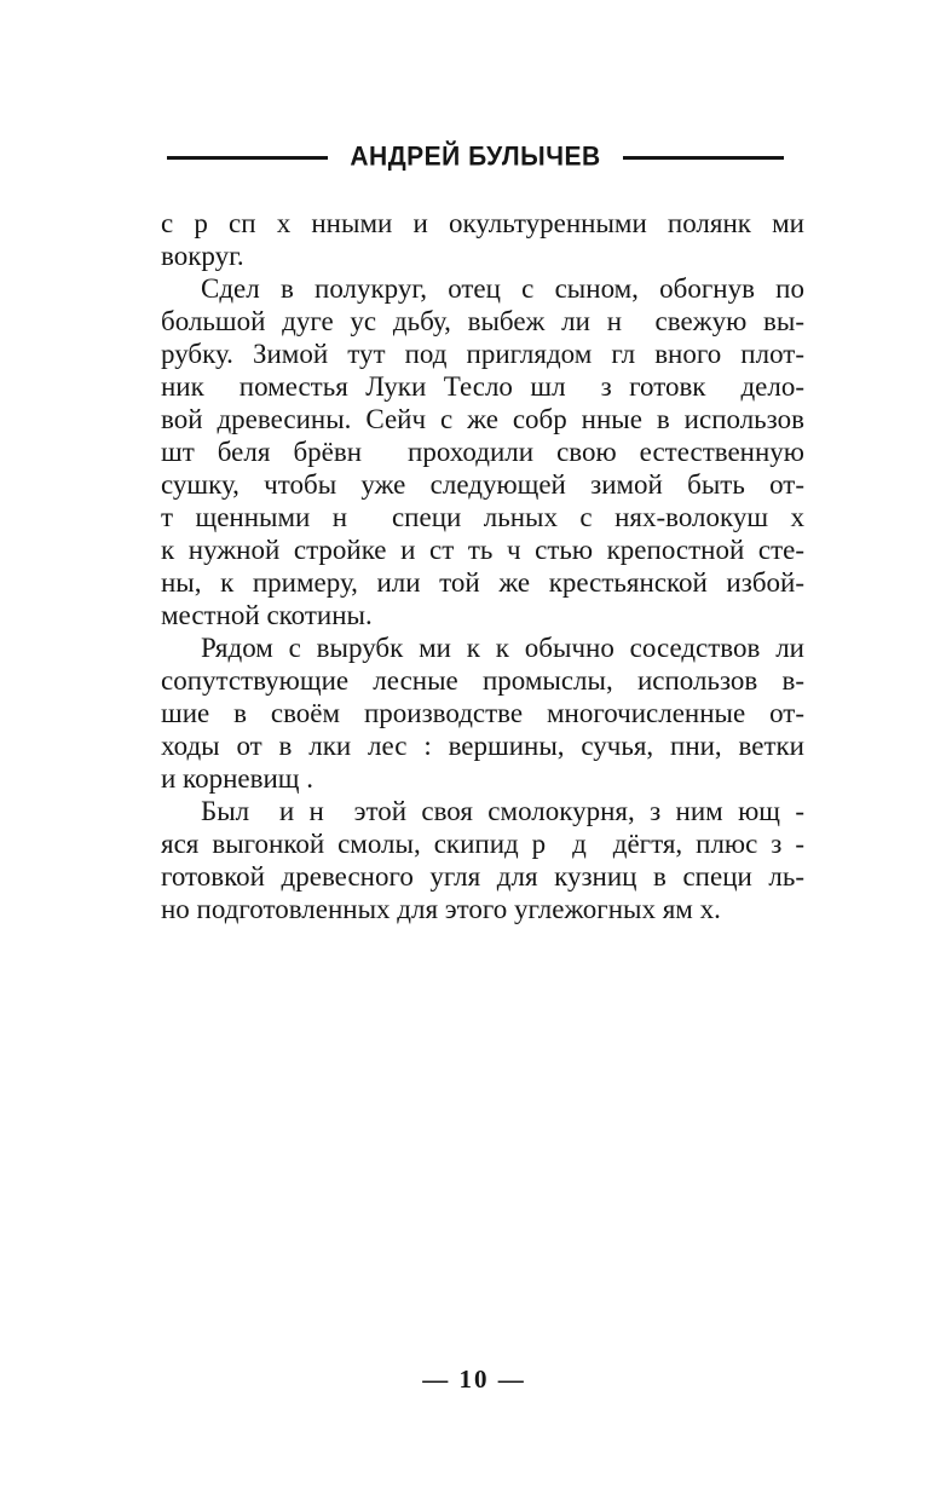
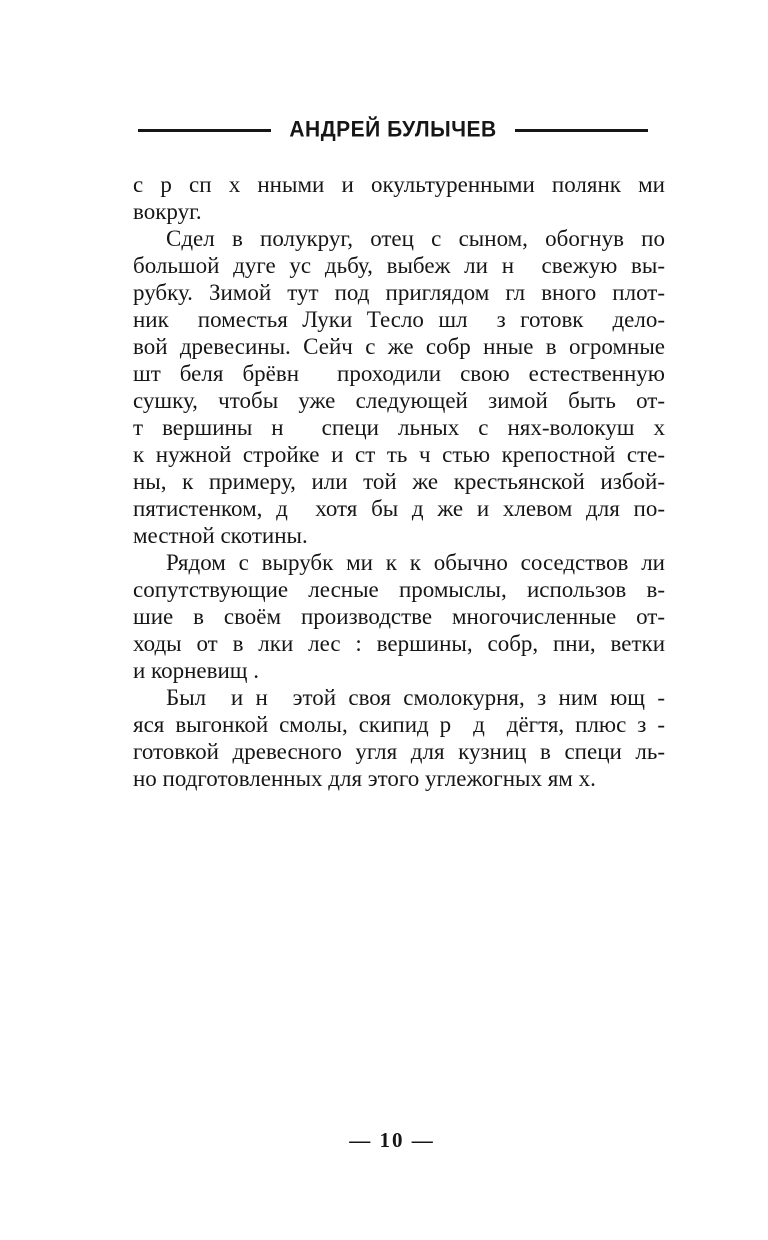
  АНДРЕЙ БУЛЫЧЕВ
  с р сп х нными и окультуренными полянк ми
  вокруг.
  Сдел в полукруг, отец с сыном, обогнув по
  большой дуге ус дьбу, выбеж ли н свежую вы-
  рубку. Зимой тут под приглядом гл вного плот-
  ник поместья Луки Тесло шл з готовк дело-
- вой древесины. Сейч с же собр нные в использов
+ вой древесины. Сейч с же собр нные в огромные
  шт беля брёвн проходили свою естественную
  сушку, чтобы уже следующей зимой быть от-
- т щенными н специ льных с нях-волокуш х
+ т вершины н специ льных с нях-волокуш х
  к нужной стройке и ст ть ч стью крепостной сте-
  ны, к примеру, или той же крестьянской избой-
+ пятистенком, д хотя бы д же и хлевом для по-
  местной скотины.
  Рядом с вырубк ми к к обычно соседствов ли
  сопутствующие лесные промыслы, использов в-
  шие в своём производстве многочисленные от-
- ходы от в лки лес : вершины, сучья, пни, ветки
+ ходы от в лки лес : вершины, собр, пни, ветки
  и корневищ .
  Был и н этой своя смолокурня, з ним ющ -
  яся выгонкой смолы, скипид р д дёгтя, плюс з -
  готовкой древесного угля для кузниц в специ ль-
  но подготовленных для этого углежогных ям х.
  — 10 —
